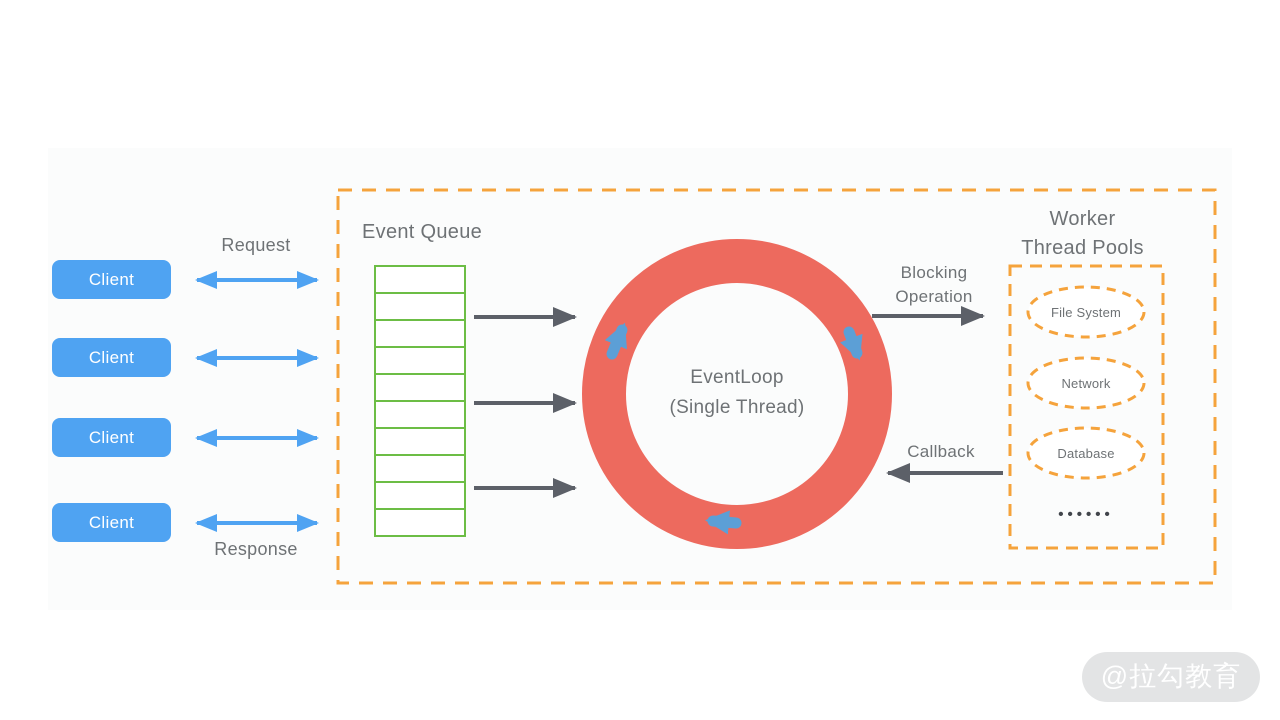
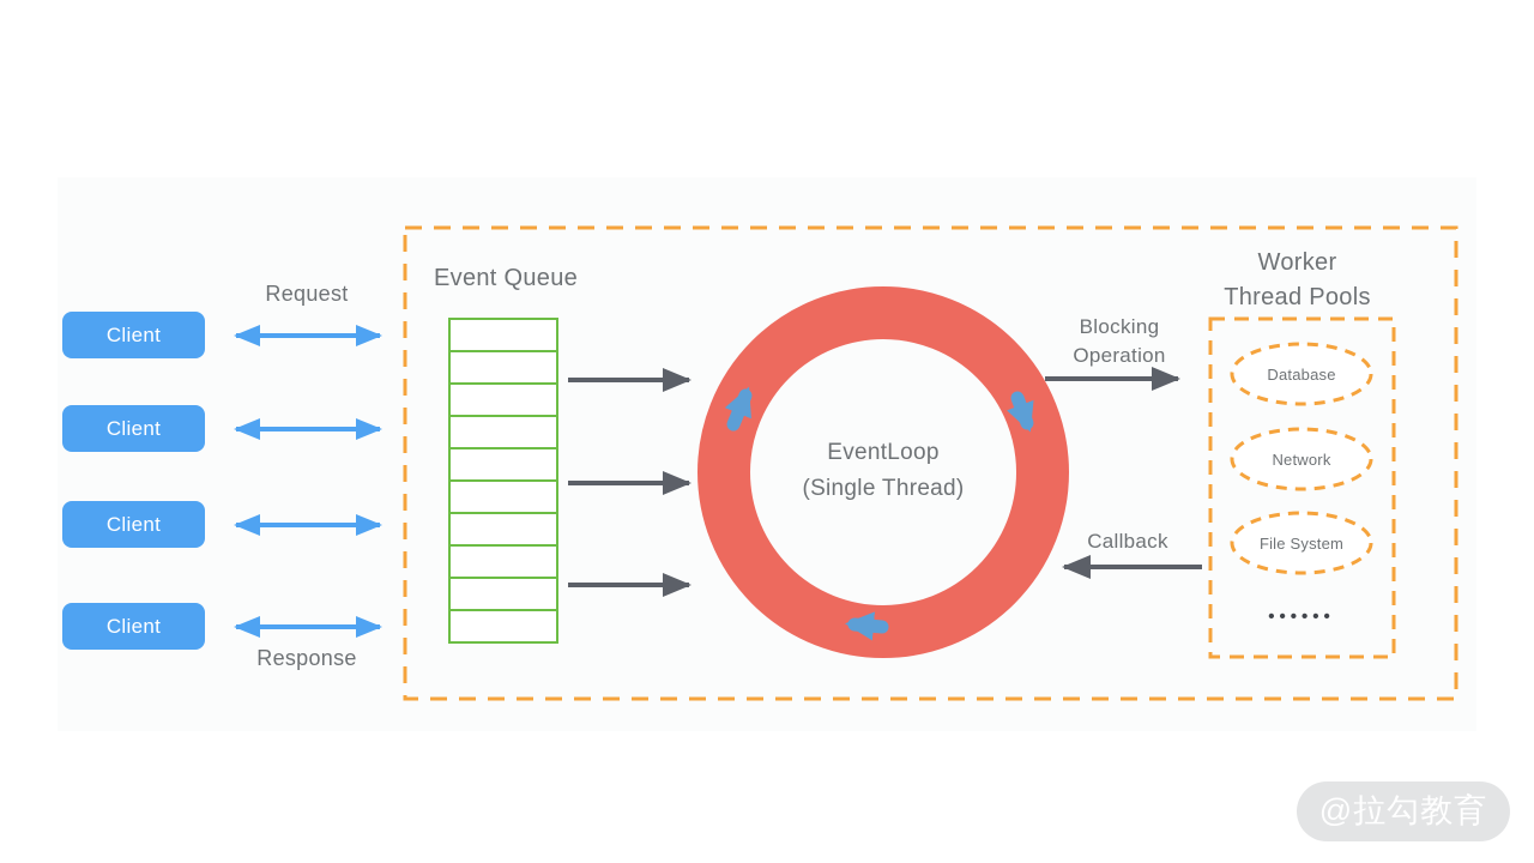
  Client
  Client
  Client
  Client
  Request
  Response
  Event Queue
  EventLoop
  (Single Thread)
  Worker
  Thread Pools
  Blocking
  Operation
  Callback
- File System
+ Database
  Network
- Database
+ File System
  ••••••
  @拉勾教育
